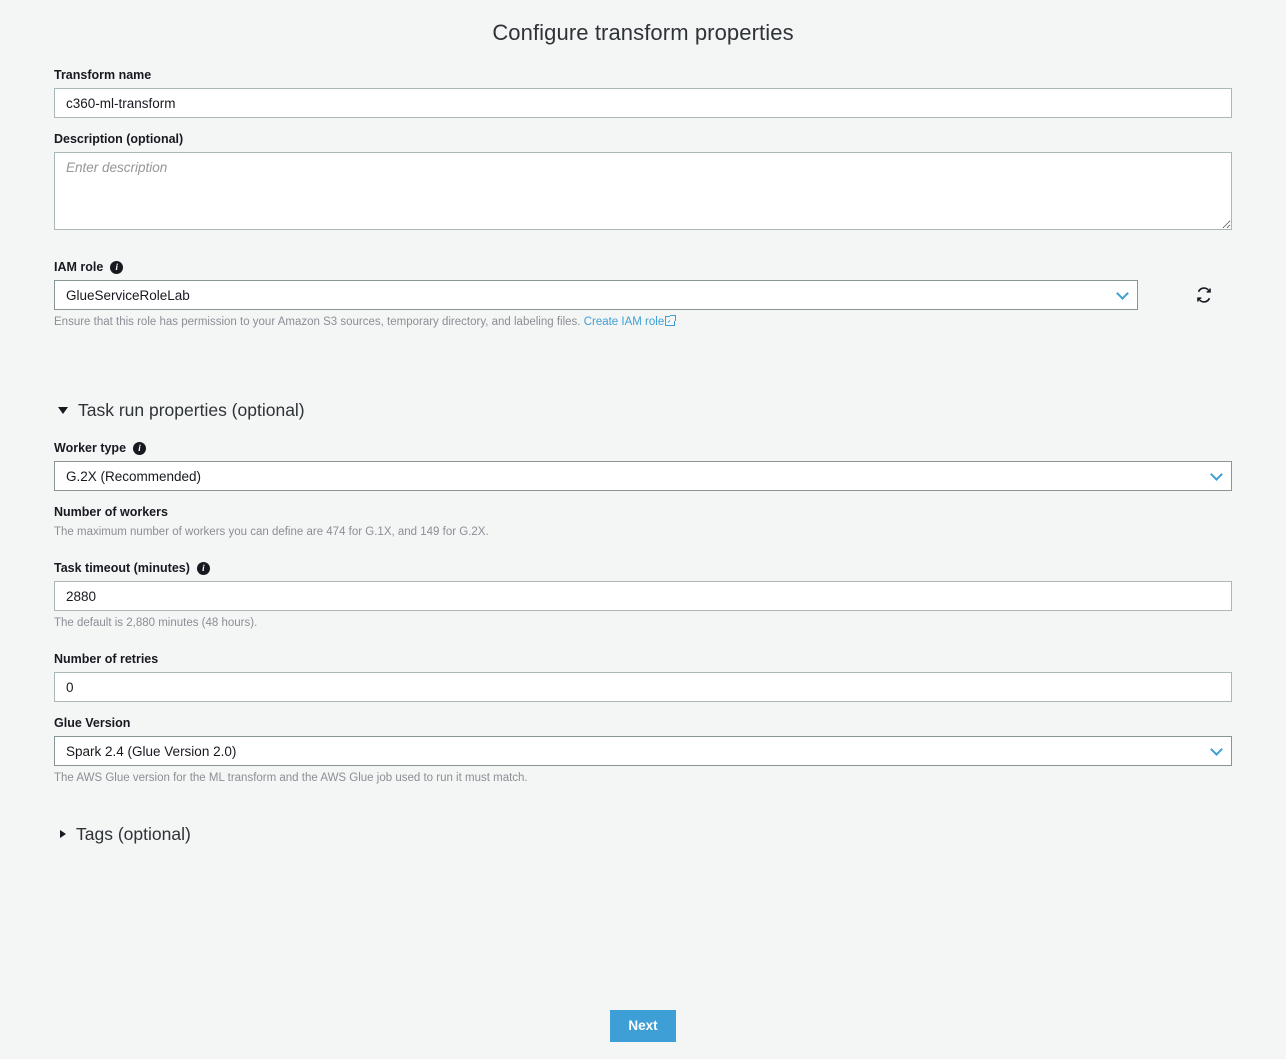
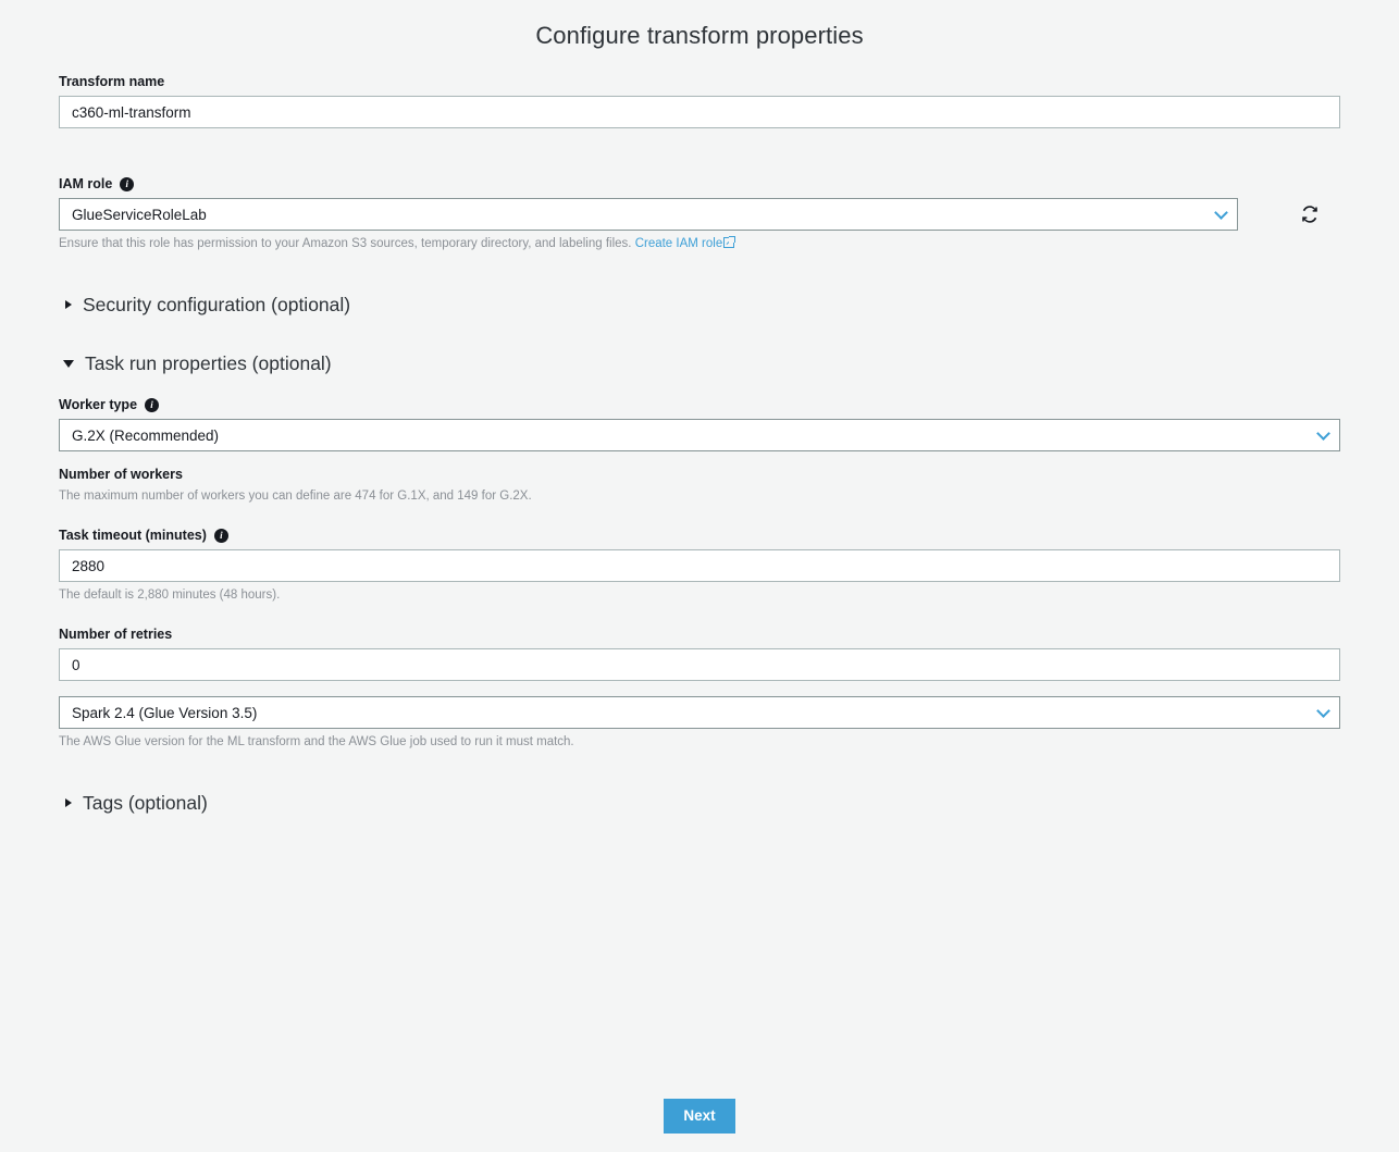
  Configure transform properties
  Transform name
  c360-ml-transform
- Description (optional)
- Enter description
  IAM role
  i
  GlueServiceRoleLab
  Ensure that this role has permission to your Amazon S3 sources, temporary directory, and labeling files. Create IAM role
+ Security configuration (optional)
  Task run properties (optional)
  Worker type
  i
  G.2X (Recommended)
  Number of workers
  The maximum number of workers you can define are 474 for G.1X, and 149 for G.2X.
  Task timeout (minutes)
  i
  2880
  The default is 2,880 minutes (48 hours).
  Number of retries
  0
- Glue Version
- Spark 2.4 (Glue Version 2.0)
+ Spark 2.4 (Glue Version 3.5)
  The AWS Glue version for the ML transform and the AWS Glue job used to run it must match.
  Tags (optional)
  Next
